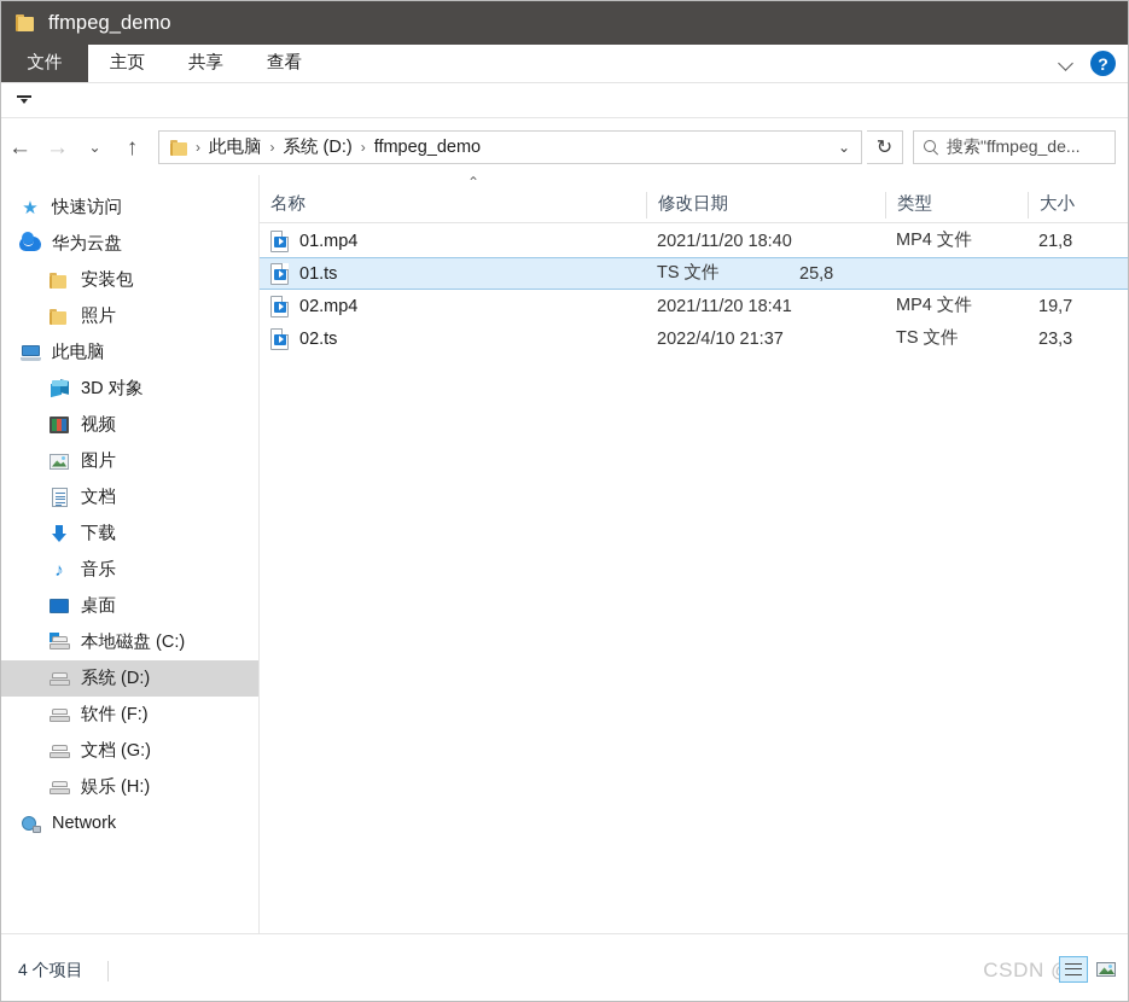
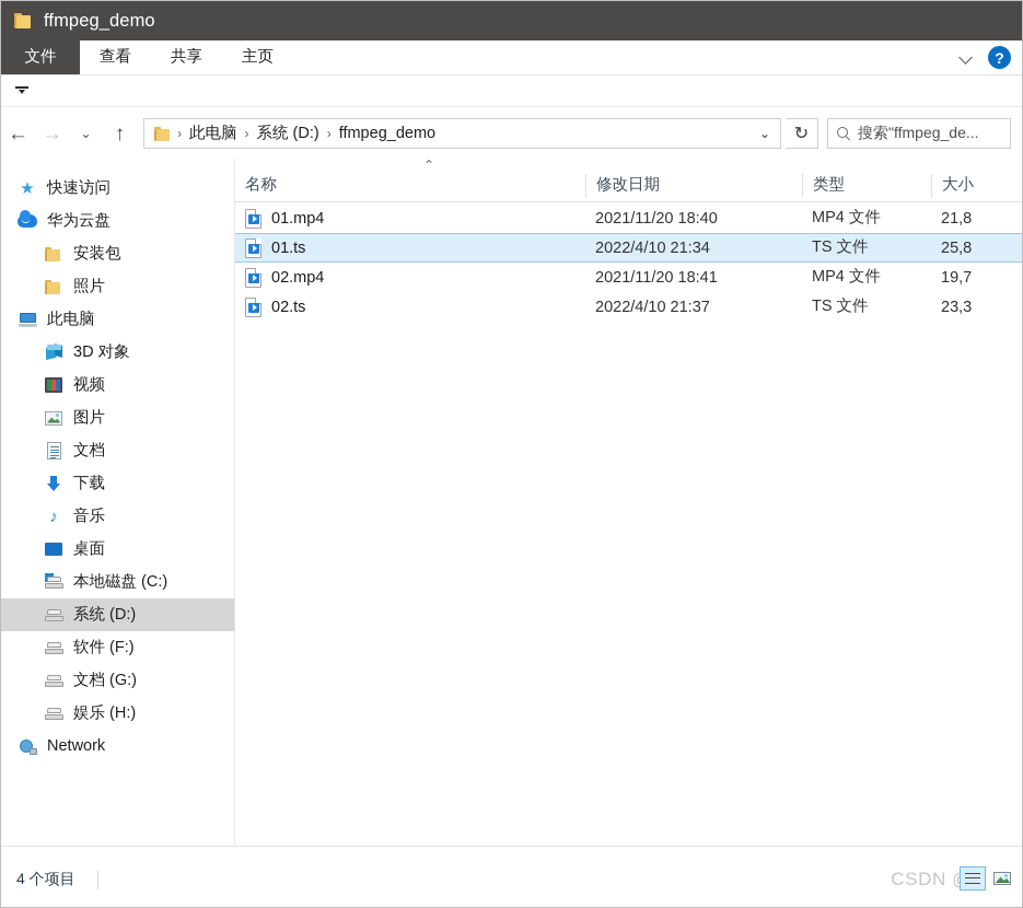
  ffmpeg_demo
  文件
- 主页
+ 查看
  共享
- 查看
+ 主页
  ?
  ←
  →
  ⌄
  ↑
  ›
  此电脑
  ›
  系统 (D:)
  ›
  ffmpeg_demo
  ⌄
  ↻
  搜索"ffmpeg_de...
  ★
  快速访问
  华为云盘
  安装包
  照片
  此电脑
  3D 对象
  视频
  图片
  文档
  下载
  ♪
  音乐
  桌面
  本地磁盘 (C:)
  系统 (D:)
  软件 (F:)
  文档 (G:)
  娱乐 (H:)
  Network
  ⌃
  名称
  修改日期
  类型
  大小
  01.mp4
  2021/11/20 18:40
  MP4 文件
  21,8
  01.ts
+ 2022/4/10 21:34
  TS 文件
  25,8
  02.mp4
  2021/11/20 18:41
  MP4 文件
  19,7
  02.ts
  2022/4/10 21:37
  TS 文件
  23,3
  4 个项目
  CSDN
